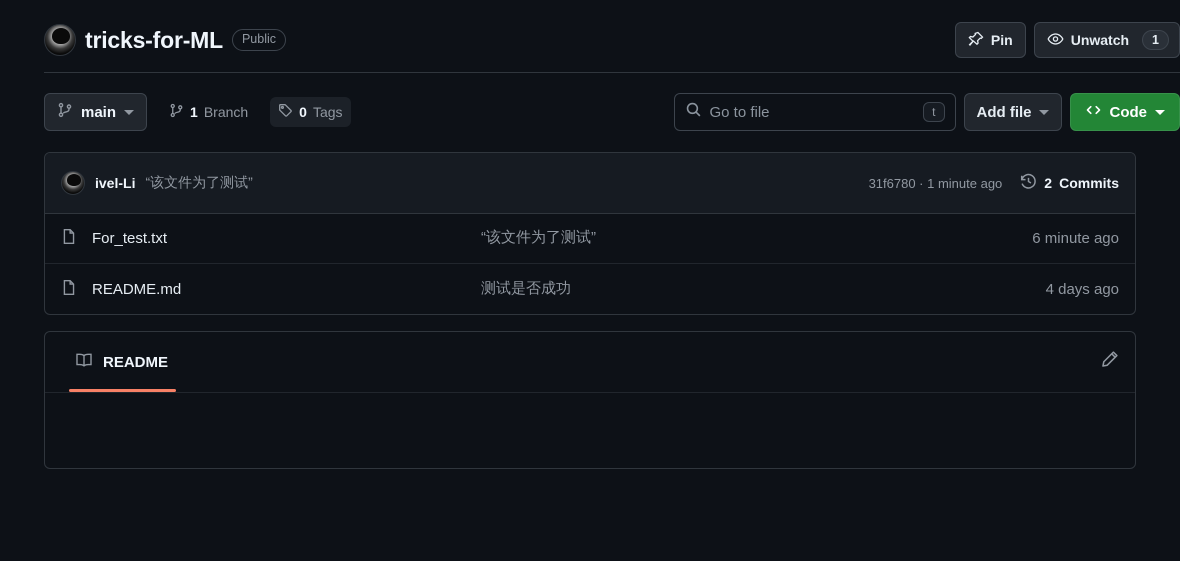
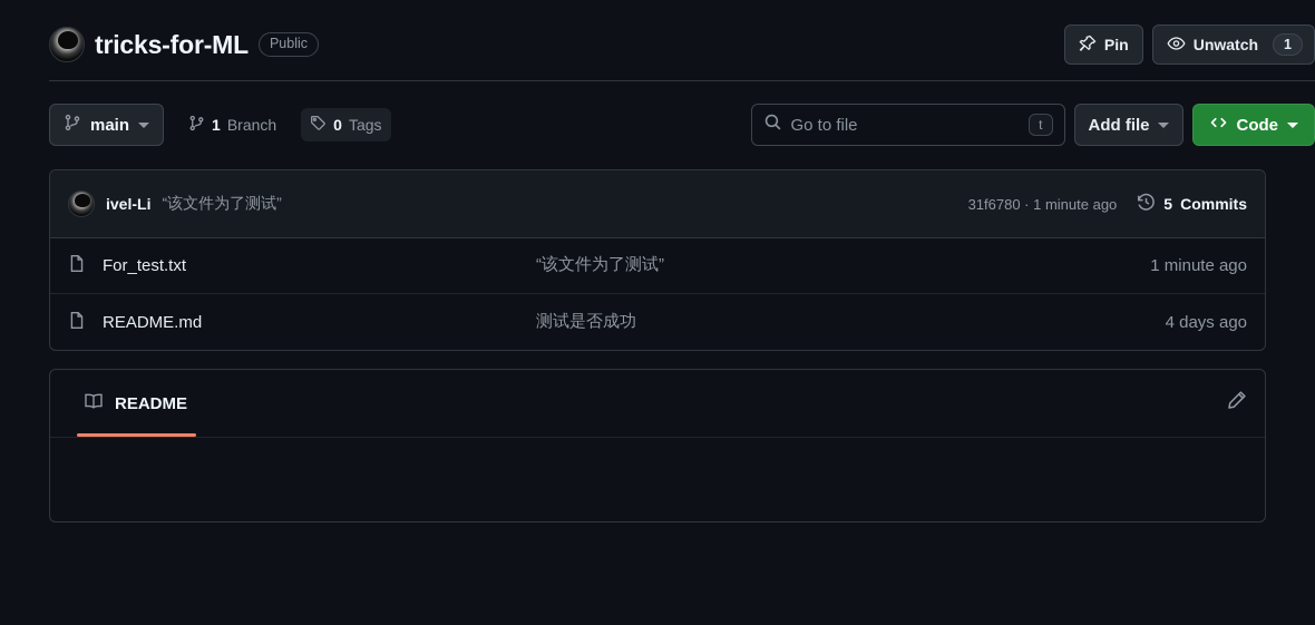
  tricks-for-ML
  Public
  Pin
  Unwatch
  1
  main
  1
  Branch
  0
  Tags
  Go to file
  t
  Add file
  Code
  ivel-Li
  “该文件为了测试”
  31f6780 · 1 minute ago
- 2
+ 5
  Commits
  For_test.txt
  “该文件为了测试”
- 6 minute ago
+ 1 minute ago
  README.md
  测试是否成功
  4 days ago
  README
